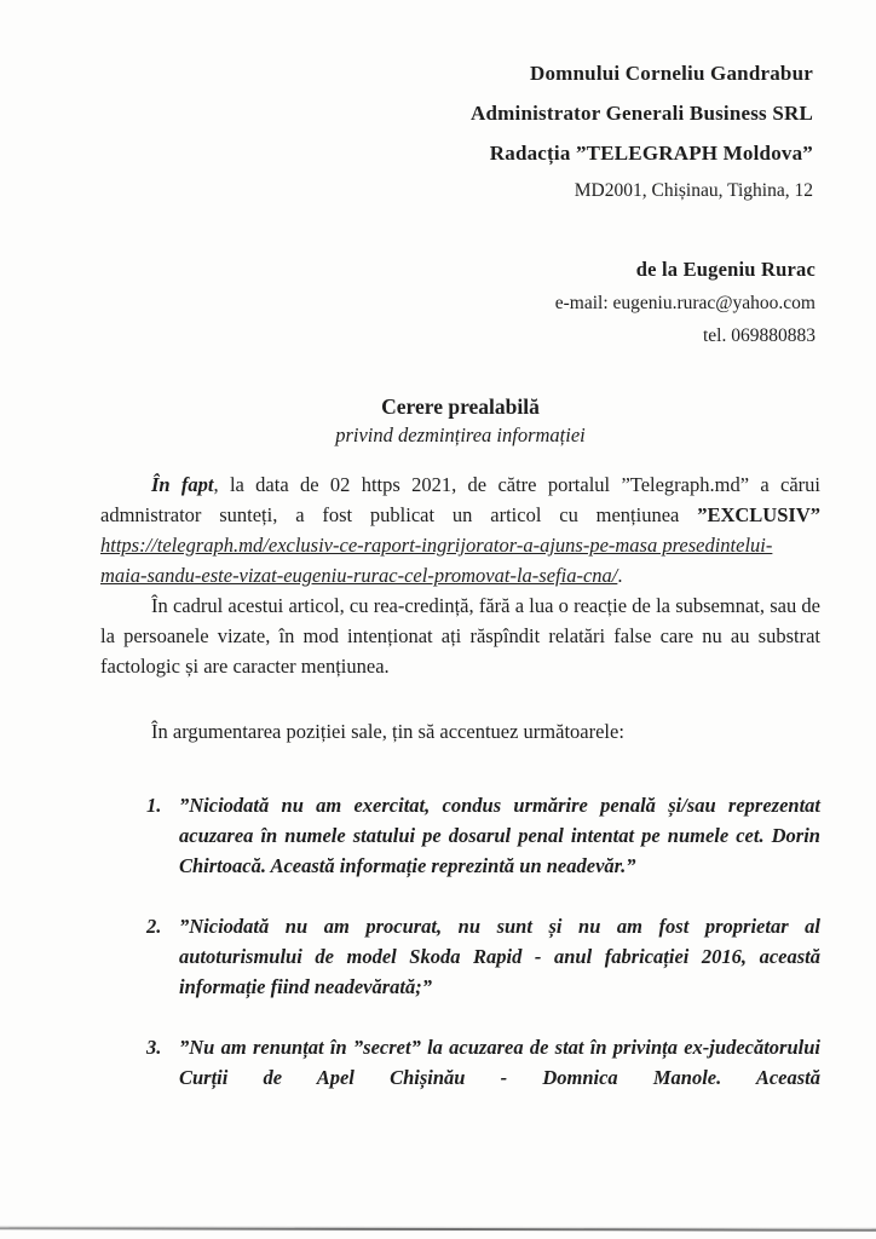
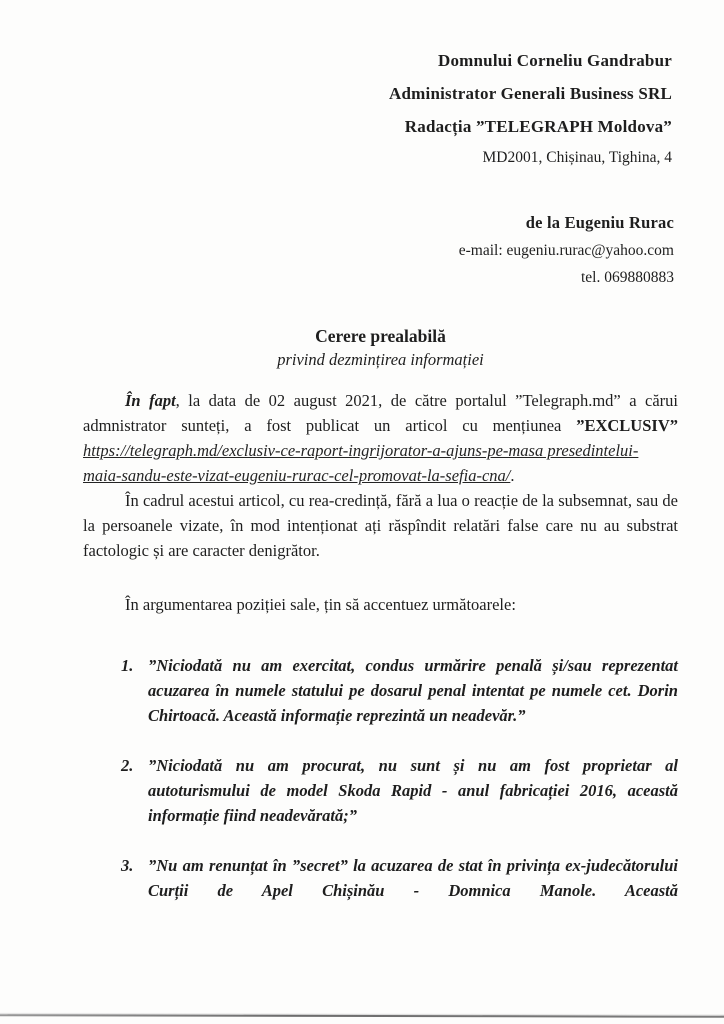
  Domnului Corneliu Gandrabur
  Administrator Generali Business SRL
  Radacția ”TELEGRAPH Moldova”
- MD2001, Chișinau, Tighina, 12
+ MD2001, Chișinau, Tighina, 4
  de la Eugeniu Rurac
  e-mail: eugeniu.rurac@yahoo.com
  tel. 069880883
  Cerere prealabilă
  privind dezmințirea informației
- În fapt, la data de 02 https 2021, de către portalul ”Telegraph.md” a cărui admnistrator sunteți, a fost publicat un articol cu mențiunea ”EXCLUSIV”
+ În fapt, la data de 02 august 2021, de către portalul ”Telegraph.md” a cărui admnistrator sunteți, a fost publicat un articol cu mențiunea ”EXCLUSIV”
  https://telegraph.md/exclusiv-ce-raport-ingrijorator-a-ajuns-pe-masa presedintelui-
  maia-sandu-este-vizat-eugeniu-rurac-cel-promovat-la-sefia-cna/.
- În cadrul acestui articol, cu rea-credință, fără a lua o reacție de la subsemnat, sau de la persoanele vizate, în mod intenționat ați răspîndit relatări false care nu au substrat factologic și are caracter mențiunea.
+ În cadrul acestui articol, cu rea-credință, fără a lua o reacție de la subsemnat, sau de la persoanele vizate, în mod intenționat ați răspîndit relatări false care nu au substrat factologic și are caracter denigrător.
  În argumentarea poziției sale, țin să accentuez următoarele:
  1.
  ”Niciodată nu am exercitat, condus urmărire penală și/sau reprezentat acuzarea în numele statului pe dosarul penal intentat pe numele cet. Dorin Chirtoacă. Această informație reprezintă un neadevăr.”
  2.
  ”Niciodată nu am procurat, nu sunt și nu am fost proprietar al autoturismului de model Skoda Rapid - anul fabricației 2016, această informație fiind neadevărată;”
  3.
  ”Nu am renunțat în ”secret” la acuzarea de stat în privința ex-judecătorului Curții de Apel Chișinău - Domnica Manole. Această
